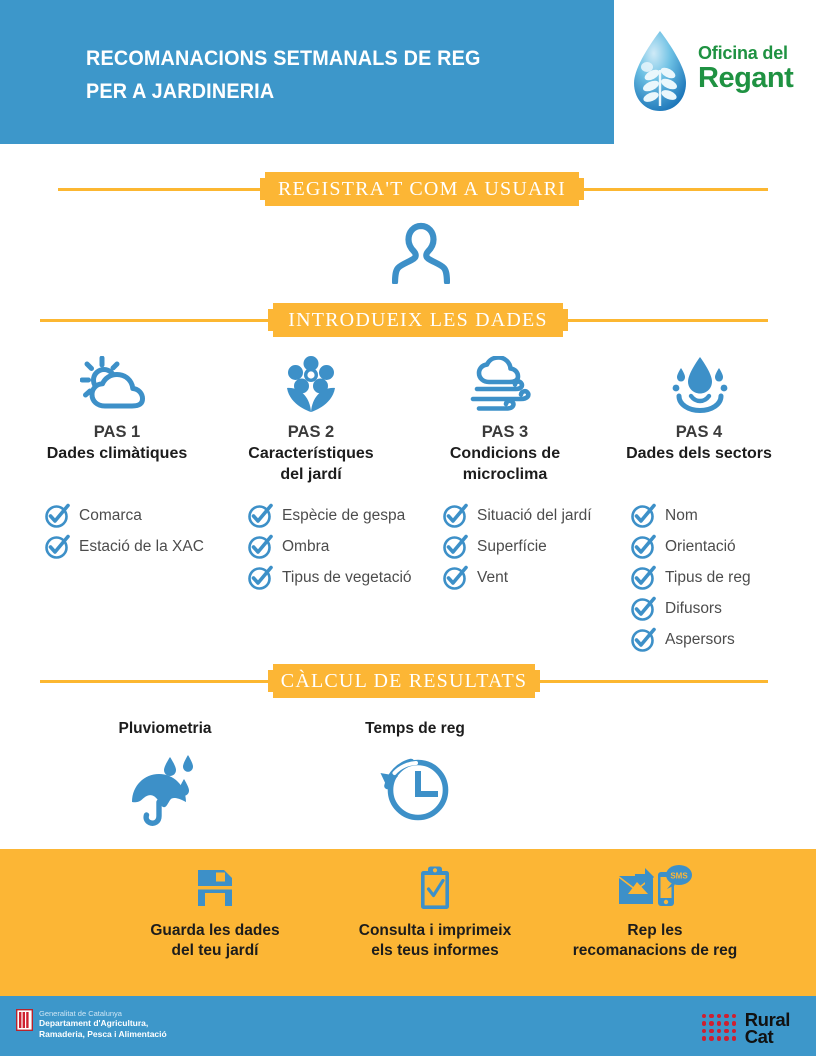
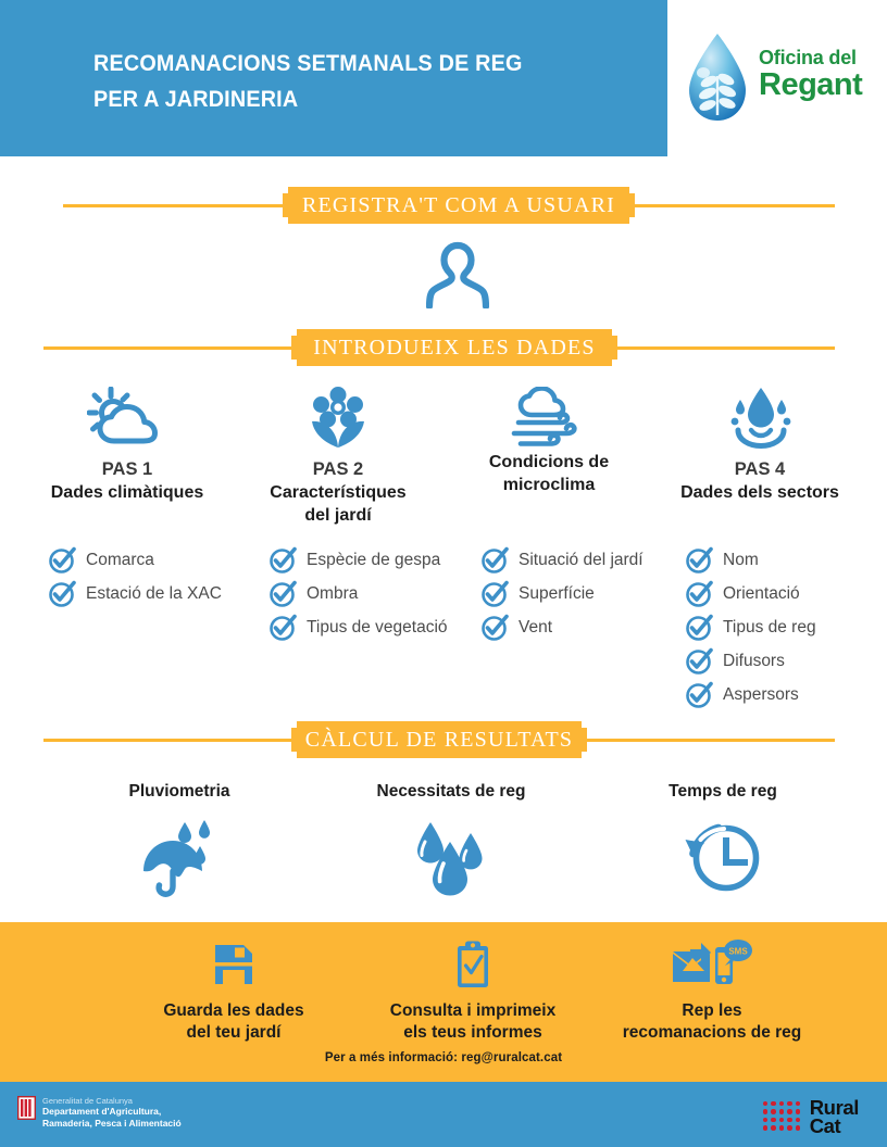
  RECOMANACIONS SETMANALS DE REG
  PER A JARDINERIA
  Oficina del
  Regant
  REGISTRA'T COM A USUARI
  INTRODUEIX LES DADES
  PAS 1
  Dades climàtiques
  PAS 2
  Característiques
  del jardí
- PAS 3
  Condicions de
  microclima
  PAS 4
  Dades dels sectors
  Comarca
  Estació de la XAC
  Espècie de gespa
  Ombra
  Tipus de vegetació
  Situació del jardí
  Superfície
  Vent
  Nom
  Orientació
  Tipus de reg
  Difusors
  Aspersors
  CÀLCUL DE RESULTATS
  Pluviometria
+ Necessitats de reg
  Temps de reg
  Guarda les dades
  del teu jardí
  Consulta i imprimeix
  els teus informes
  SMS
  Rep les
  recomanacions de reg
+ Per a més informació: reg@ruralcat.cat
  Generalitat de Catalunya
  Departament d'Agricultura,
  Ramaderia, Pesca i Alimentació
  Rural
  Cat
